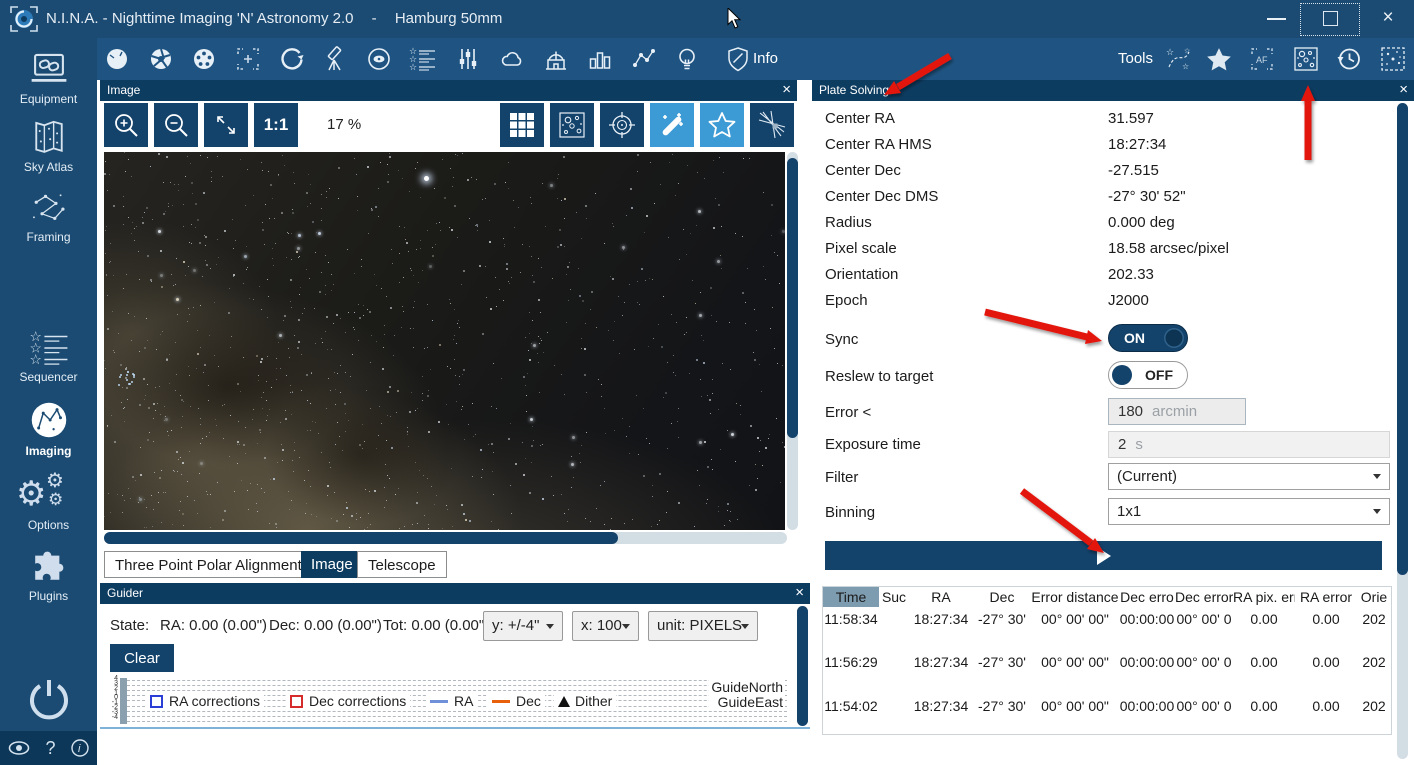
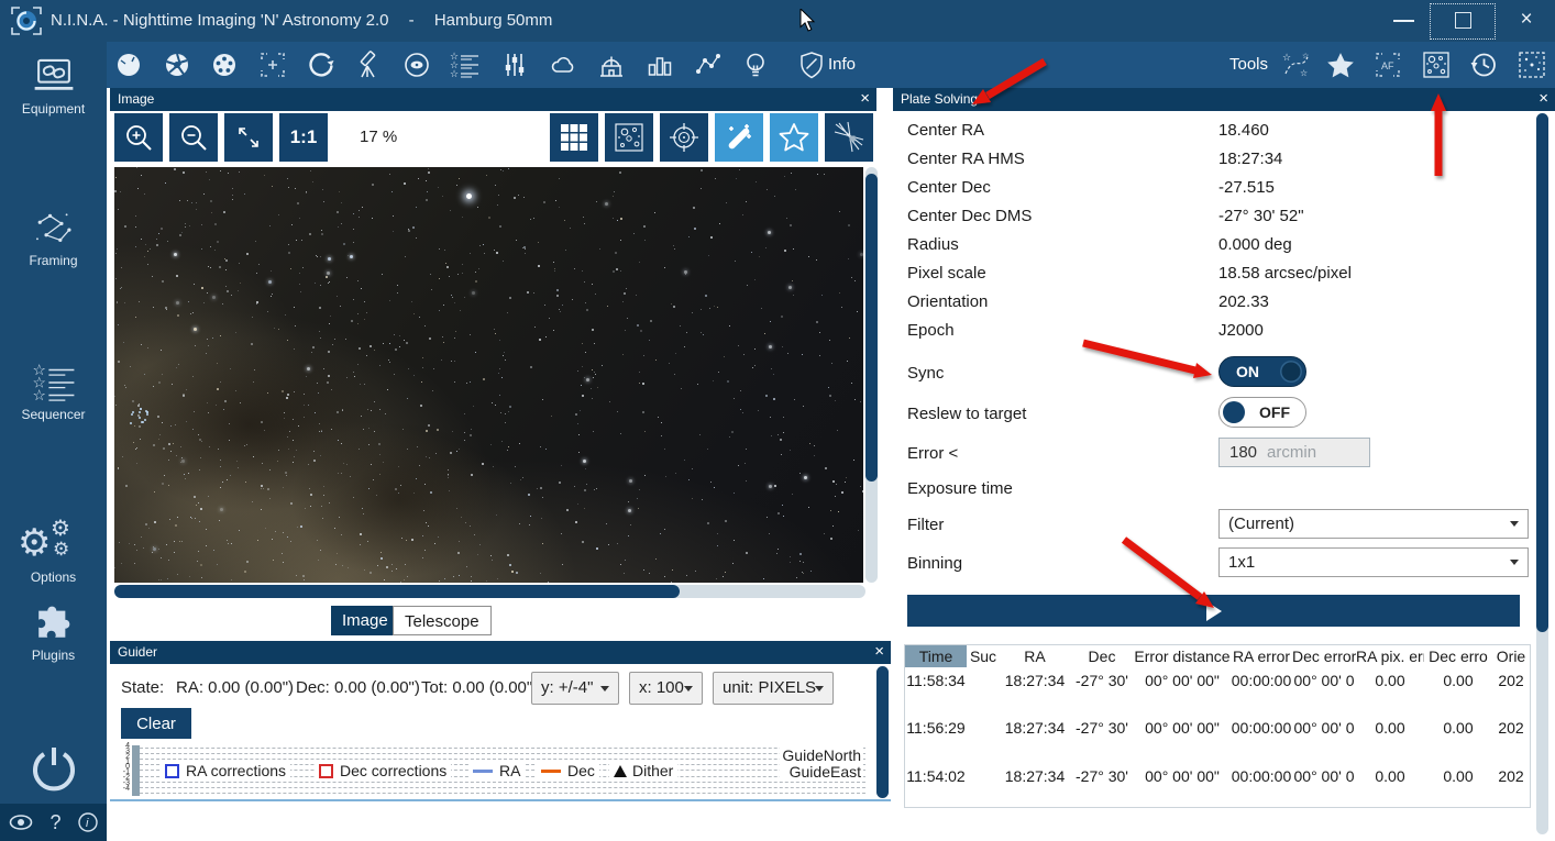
  N.I.N.A. - Nighttime Imaging 'N' Astronomy 2.0 - Hamburg 50mm
  ×
  ☆
  ☆
  ☆
  Info
  Tools
  ☆
  ☆
  AF
  Equipment
- Sky Atlas
  Framing
  ☆
  ☆
  ☆
  Sequencer
- Imaging
  ⚙
  ⚙
  ⚙
  Options
  Plugins
  ?
  i
  Image
  ×
  1:1
  17 %
- Three Point Polar Alignment
  Image
  Telescope
  Guider
  ×
  State:
  RA: 0.00 (0.00")
  Dec: 0.00 (0.00")
  Tot: 0.00 (0.00"
  y: +/-4"
  x: 100
  unit: PIXELS
  Clear
  RA corrections
  Dec corrections
  RA
  Dec
  Dither
  GuideNorth
  GuideEast
  Plate Solving
  ×
  Center RA
- 31.597
+ 18.460
  Center RA HMS
  18:27:34
  Center Dec
  -27.515
  Center Dec DMS
  -27° 30' 52"
  Radius
  0.000 deg
  Pixel scale
  18.58 arcsec/pixel
  Orientation
  202.33
  Epoch
  J2000
  Sync
  ON
  Reslew to target
  OFF
  Error <
  180 arcmin
  Exposure time
- 2 s
  Filter
  (Current)
  Binning
  1x1
  Time
  Suc
  RA
  Dec
  Error distance
- Dec erro
+ RA error
  Dec error
  RA pix. er
- RA error
+ Dec erro
  Orie
  11:58:34
  18:27:34
  -27° 30'
  00° 00' 00"
  00:00:00
  00° 00' 0
  0.00
  0.00
  202
  11:56:29
  18:27:34
  -27° 30'
  00° 00' 00"
  00:00:00
  00° 00' 0
  0.00
  0.00
  202
  11:54:02
  18:27:34
  -27° 30'
  00° 00' 00"
  00:00:00
  00° 00' 0
  0.00
  0.00
  202
